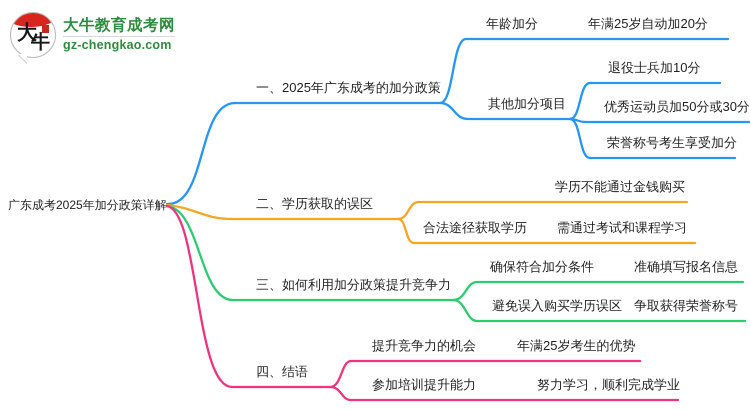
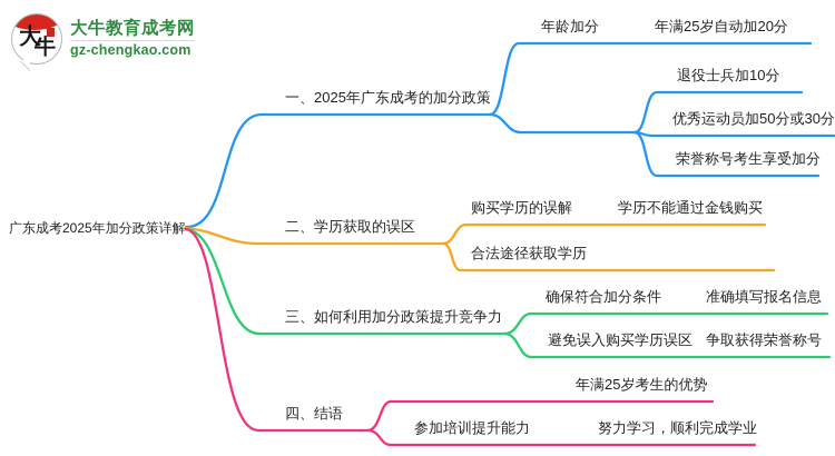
  大
  牛
  大牛教育成考网
  gz-chengkao.com
  广东成考2025年加分政策详解
  一、2025年广东成考的加分政策
  年龄加分
  年满25岁自动加20分
- 其他加分项目
  退役士兵加10分
  优秀运动员加50分或30分
  荣誉称号考生享受加分
  二、学历获取的误区
+ 购买学历的误解
  学历不能通过金钱购买
  合法途径获取学历
- 需通过考试和课程学习
  三、如何利用加分政策提升竞争力
  确保符合加分条件
  准确填写报名信息
  避免误入购买学历误区
  争取获得荣誉称号
  四、结语
- 提升竞争力的机会
  年满25岁考生的优势
  参加培训提升能力
  努力学习，顺利完成学业
